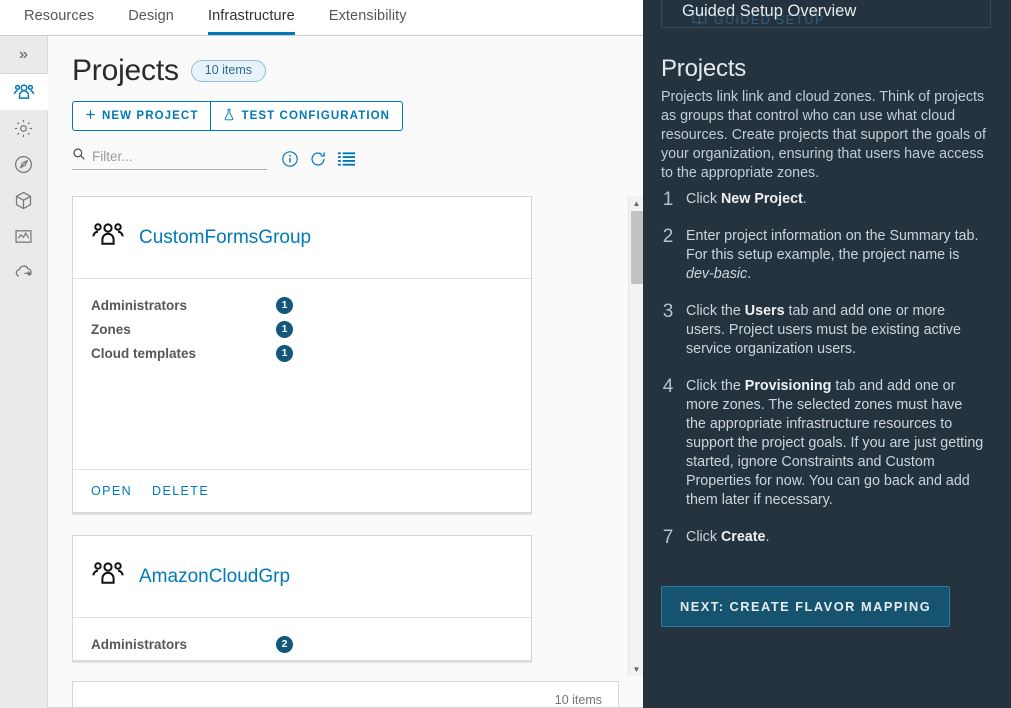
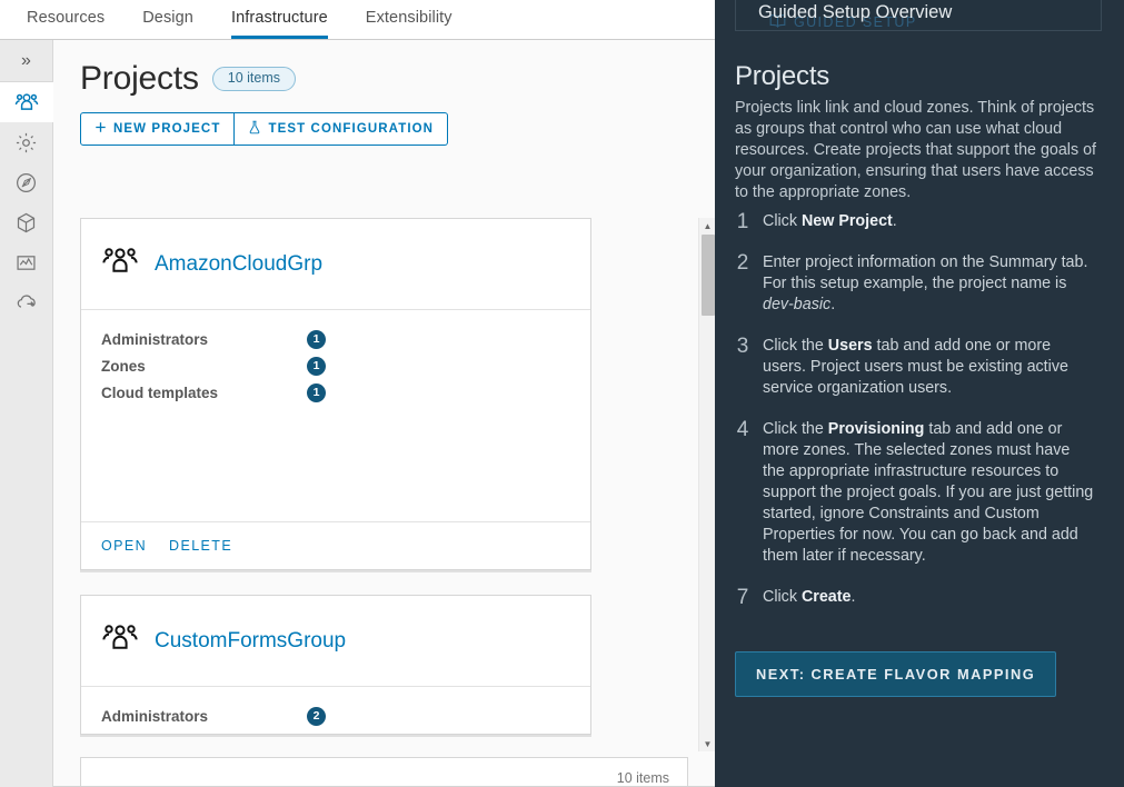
  Resources
  Design
  Infrastructure
  Extensibility
  »
  Projects
  10 items
  NEW PROJECT
  TEST CONFIGURATION
- Filter...
- CustomFormsGroup
+ AmazonCloudGrp
  Administrators
  1
  Zones
  1
  Cloud templates
  1
  OPEN
  DELETE
- AmazonCloudGrp
+ CustomFormsGroup
  Administrators
  2
  ▲
  ▼
  10 items
  GUIDED SETUP
  Guided Setup Overview
  Projects
  Projects link link and cloud zones. Think of projects as groups that control who can use what cloud resources. Create projects that support the goals of your organization, ensuring that users have access to the appropriate zones.
  1
  Click New Project.
  2
  Enter project information on the Summary tab. For this setup example, the project name is dev-basic.
  3
  Click the Users tab and add one or more users. Project users must be existing active service organization users.
  4
  Click the Provisioning tab and add one or more zones. The selected zones must have the appropriate infrastructure resources to support the project goals. If you are just getting started, ignore Constraints and Custom Properties for now. You can go back and add them later if necessary.
  7
  Click Create.
  NEXT: CREATE FLAVOR MAPPING
